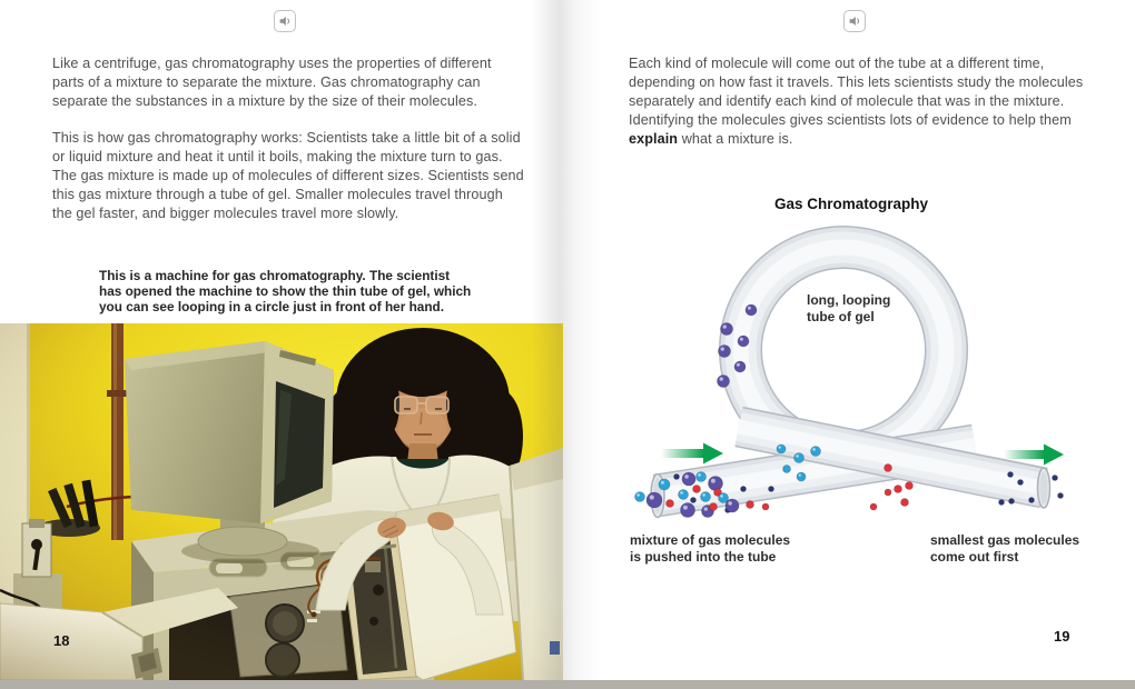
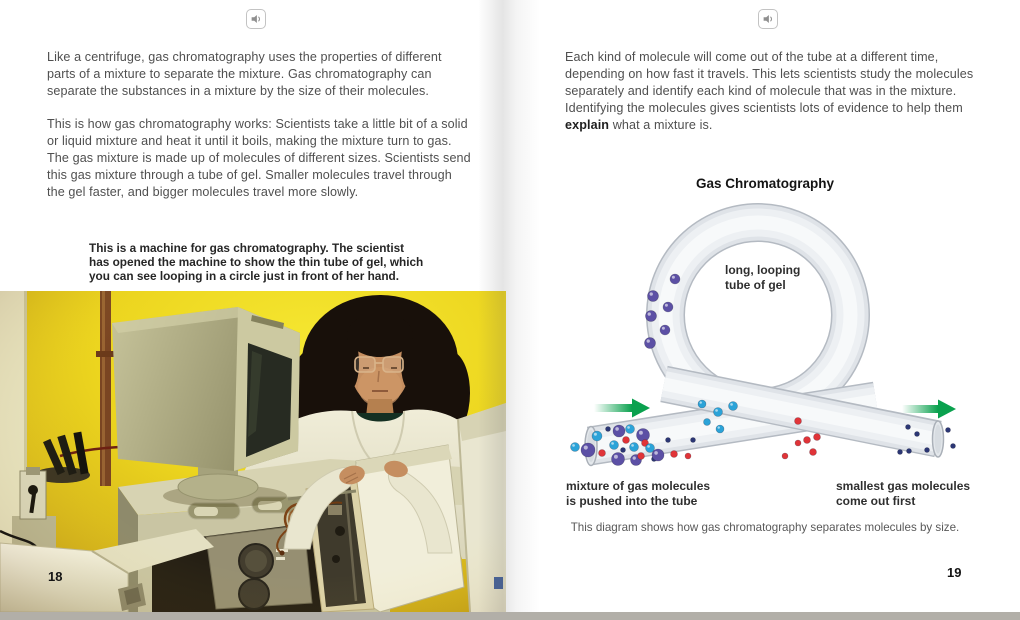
  Like a centrifuge, gas chromatography uses the properties of different parts of a mixture to separate the mixture. Gas chromatography can separate the substances in a mixture by the size of their molecules.
  This is how gas chromatography works: Scientists take a little bit of a solid or liquid mixture and heat it until it boils, making the mixture turn to gas. The gas mixture is made up of molecules of different sizes. Scientists send this gas mixture through a tube of gel. Smaller molecules travel through the gel faster, and bigger molecules travel more slowly.
  This is a machine for gas chromatography. The scientist has opened the machine to show the thin tube of gel, which you can see looping in a circle just in front of her hand.
  18
  Each kind of molecule will come out of the tube at a different time, depending on how fast it travels. This lets scientists study the molecules separately and identify each kind of molecule that was in the mixture. Identifying the molecules gives scientists lots of evidence to help them explain what a mixture is.
  Gas Chromatography
  long, looping
  tube of gel
  mixture of gas molecules
  is pushed into the tube
  smallest gas molecules
  come out first
+ This diagram shows how gas chromatography separates molecules by size.
  19
